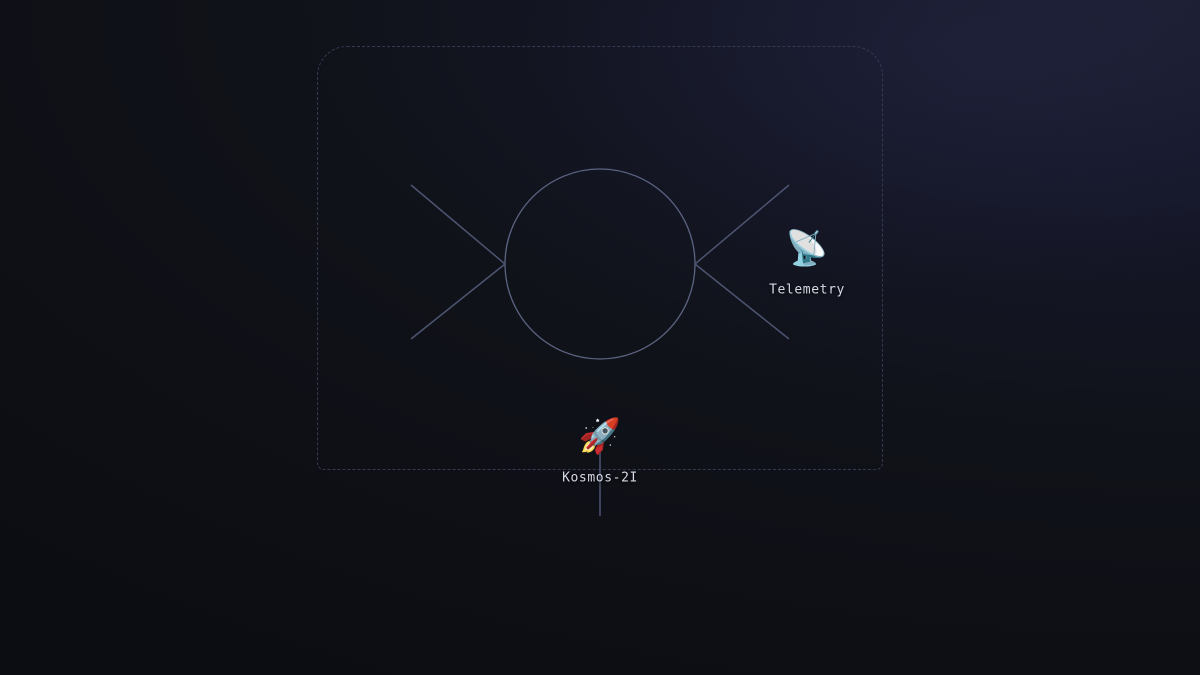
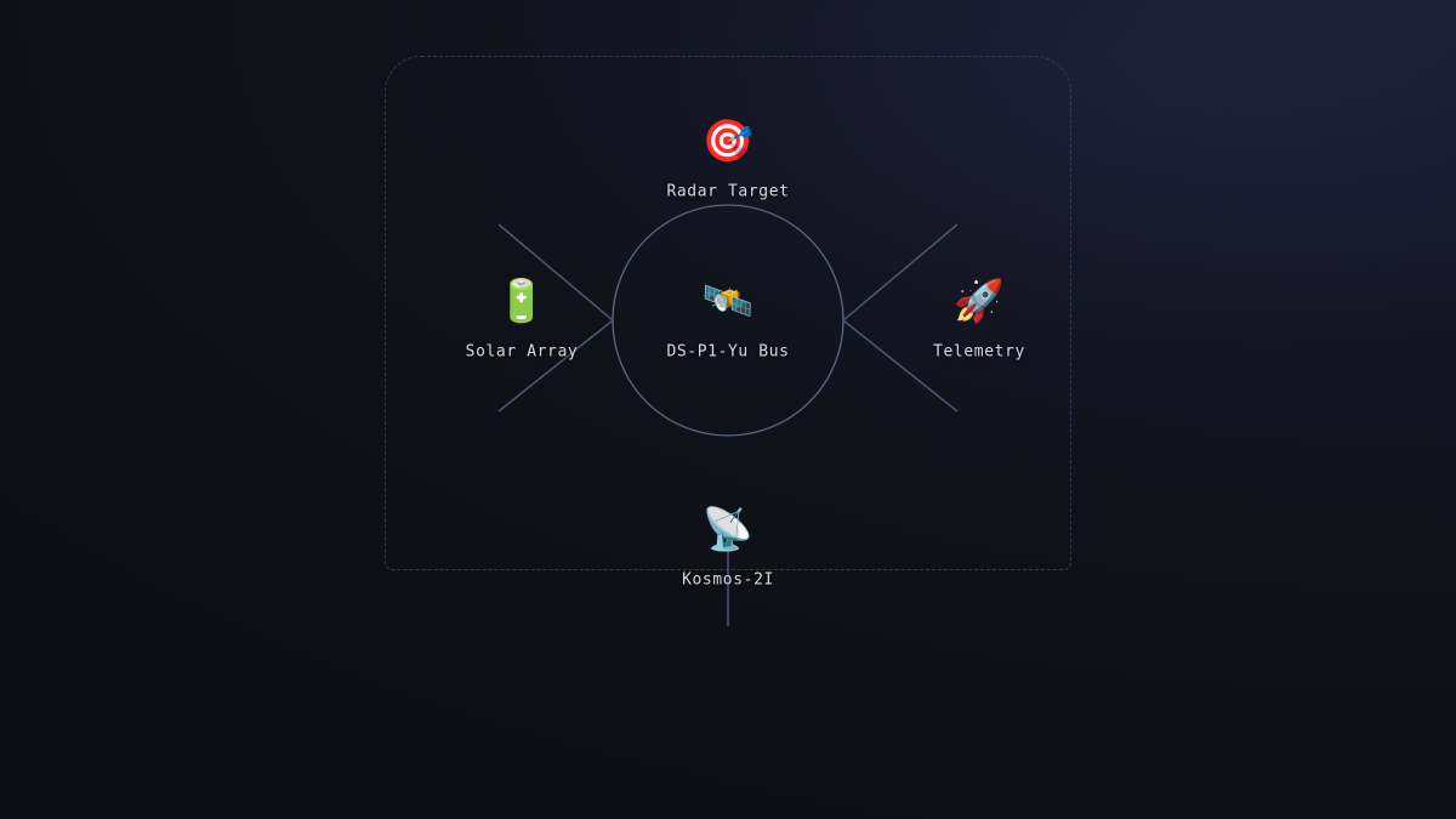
+ 🎯
+ Radar Target
+ 🔋
+ Solar Array
+ 🛰️
+ DS-P1-Yu Bus
- 📡
+ 🚀
  Telemetry
- 🚀
+ 📡
  Kosmos-2I
